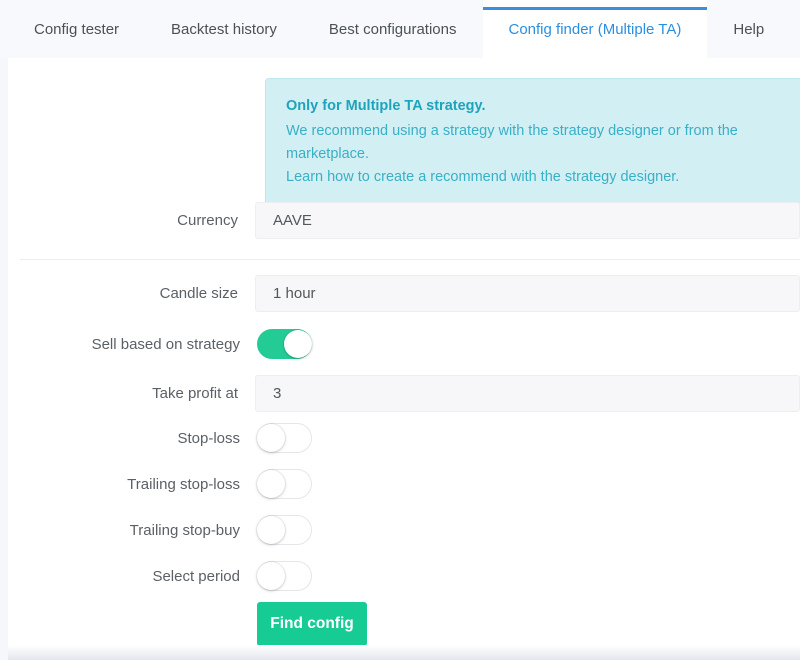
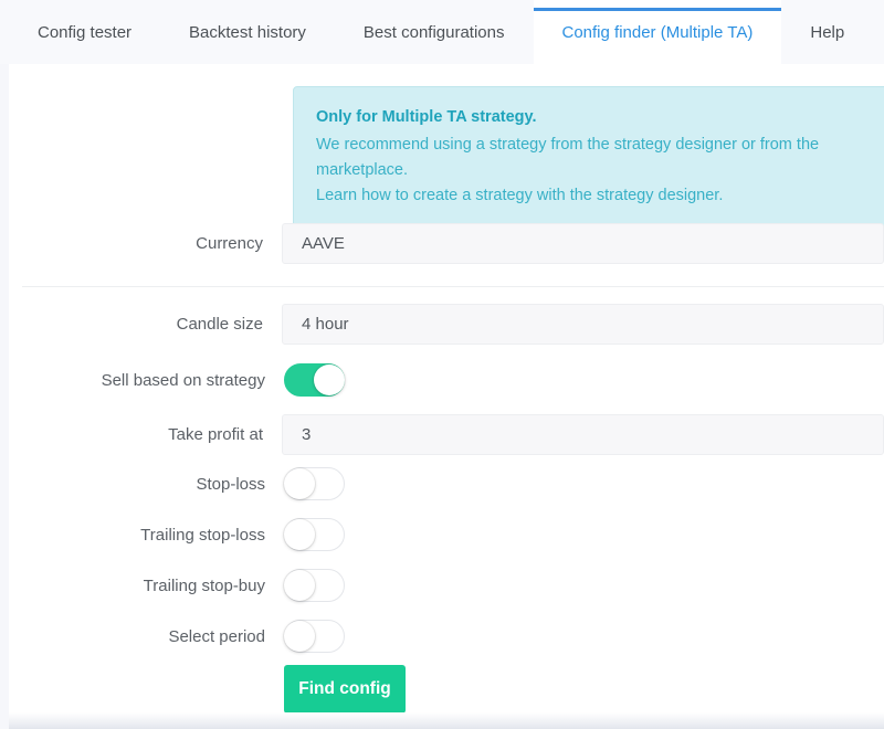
  Config tester
  Backtest history
  Best configurations
  Config finder (Multiple TA)
  Help
  Only for Multiple TA strategy.
- We recommend using a strategy with the strategy designer or from the marketplace.
+ We recommend using a strategy from the strategy designer or from the marketplace.
- Learn how to create a recommend with the strategy designer.
+ Learn how to create a strategy with the strategy designer.
  Currency
  AAVE
  Candle size
- 1 hour
+ 4 hour
  Sell based on strategy
  Take profit at
  3
  Stop-loss
  Trailing stop-loss
  Trailing stop-buy
  Select period
  Find config
